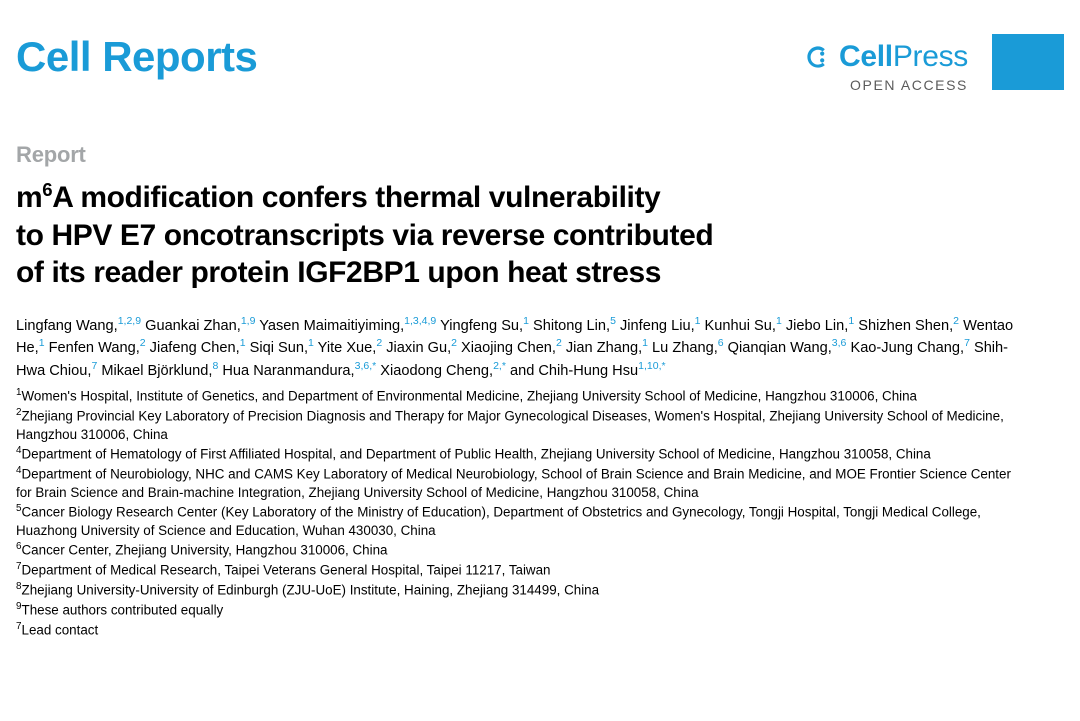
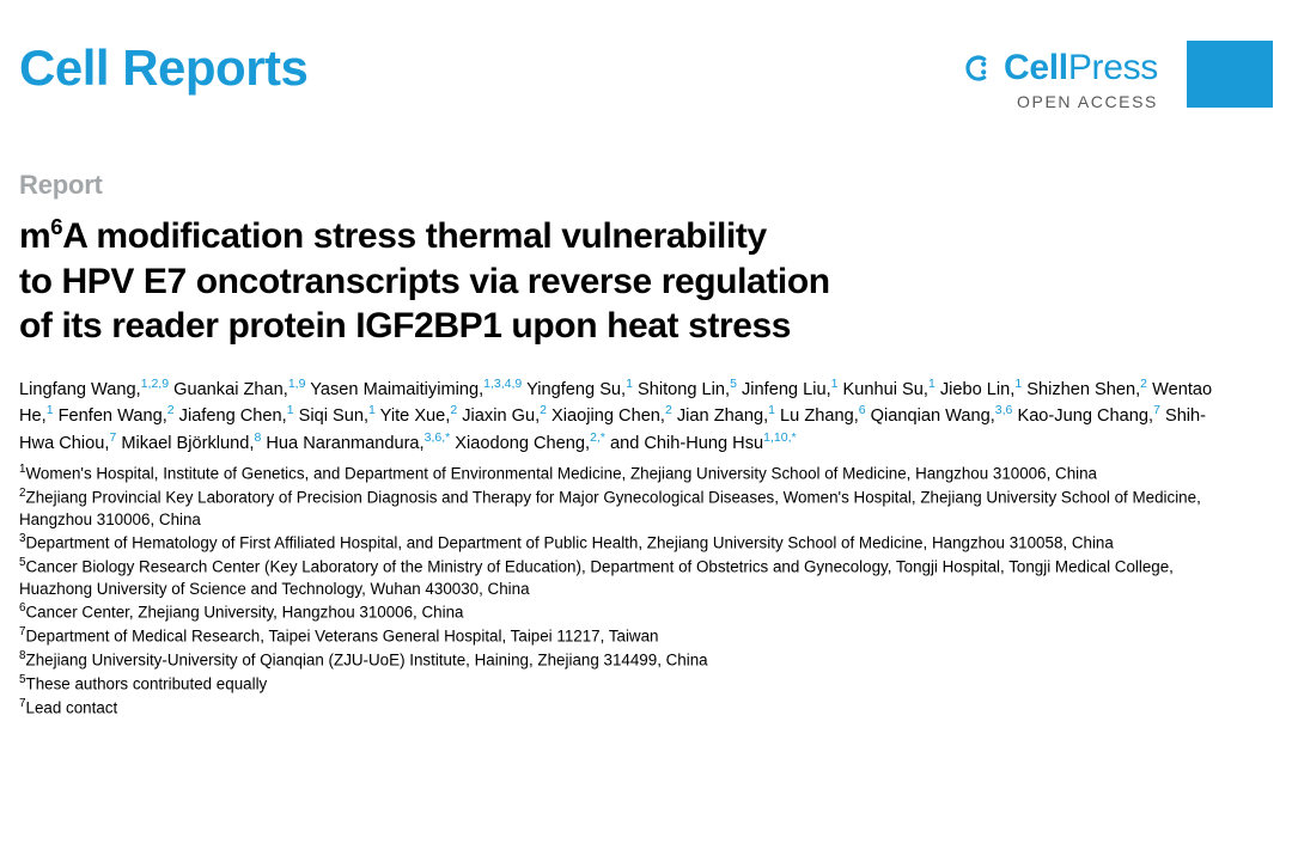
  Cell Reports
  CellPress
  OPEN ACCESS
  Report
- m6A modification confers thermal vulnerability
+ m6A modification stress thermal vulnerability
- to HPV E7 oncotranscripts via reverse contributed
+ to HPV E7 oncotranscripts via reverse regulation
  of its reader protein IGF2BP1 upon heat stress
  Lingfang Wang,1,2,9 Guankai Zhan,1,9 Yasen Maimaitiyiming,1,3,4,9 Yingfeng Su,1 Shitong Lin,5 Jinfeng Liu,1 Kunhui Su,1 Jiebo Lin,1 Shizhen Shen,2 Wentao He,1 Fenfen Wang,2 Jiafeng Chen,1 Siqi Sun,1 Yite Xue,2 Jiaxin Gu,2 Xiaojing Chen,2 Jian Zhang,1 Lu Zhang,6 Qianqian Wang,3,6 Kao-Jung Chang,7 Shih-Hwa Chiou,7 Mikael Björklund,8 Hua Naranmandura,3,6,* Xiaodong Cheng,2,* and Chih-Hung Hsu1,10,*
  1Women's Hospital, Institute of Genetics, and Department of Environmental Medicine, Zhejiang University School of Medicine, Hangzhou 310006, China
  2Zhejiang Provincial Key Laboratory of Precision Diagnosis and Therapy for Major Gynecological Diseases, Women's Hospital, Zhejiang University School of Medicine, Hangzhou 310006, China
- 4Department of Hematology of First Affiliated Hospital, and Department of Public Health, Zhejiang University School of Medicine, Hangzhou 310058, China
+ 3Department of Hematology of First Affiliated Hospital, and Department of Public Health, Zhejiang University School of Medicine, Hangzhou 310058, China
- 4Department of Neurobiology, NHC and CAMS Key Laboratory of Medical Neurobiology, School of Brain Science and Brain Medicine, and MOE Frontier Science Center for Brain Science and Brain-machine Integration, Zhejiang University School of Medicine, Hangzhou 310058, China
- 5Cancer Biology Research Center (Key Laboratory of the Ministry of Education), Department of Obstetrics and Gynecology, Tongji Hospital, Tongji Medical College, Huazhong University of Science and Education, Wuhan 430030, China
+ 5Cancer Biology Research Center (Key Laboratory of the Ministry of Education), Department of Obstetrics and Gynecology, Tongji Hospital, Tongji Medical College, Huazhong University of Science and Technology, Wuhan 430030, China
  6Cancer Center, Zhejiang University, Hangzhou 310006, China
  7Department of Medical Research, Taipei Veterans General Hospital, Taipei 11217, Taiwan
- 8Zhejiang University-University of Edinburgh (ZJU-UoE) Institute, Haining, Zhejiang 314499, China
+ 8Zhejiang University-University of Qianqian (ZJU-UoE) Institute, Haining, Zhejiang 314499, China
- 9These authors contributed equally
+ 5These authors contributed equally
  7Lead contact
